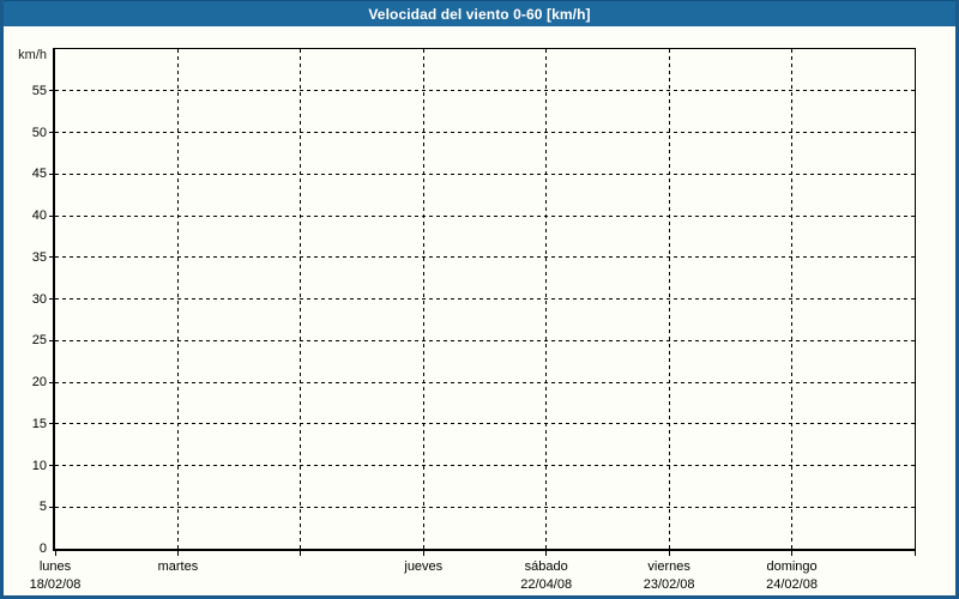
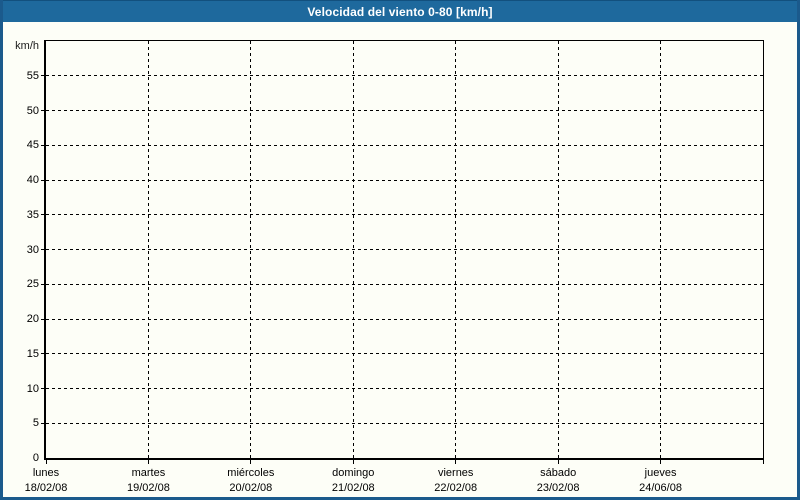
- Velocidad del viento 0-60 [km/h]
+ Velocidad del viento 0-80 [km/h]
  km/h
  0
  5
  10
  15
  20
  25
  30
  35
  40
  45
  50
  55
  lunes
  18/02/08
  martes
+ 19/02/08
+ miércoles
+ 20/02/08
- jueves
+ domingo
+ 21/02/08
- sábado
+ viernes
- 22/04/08
+ 22/02/08
- viernes
+ sábado
  23/02/08
- domingo
+ jueves
- 24/02/08
+ 24/06/08
